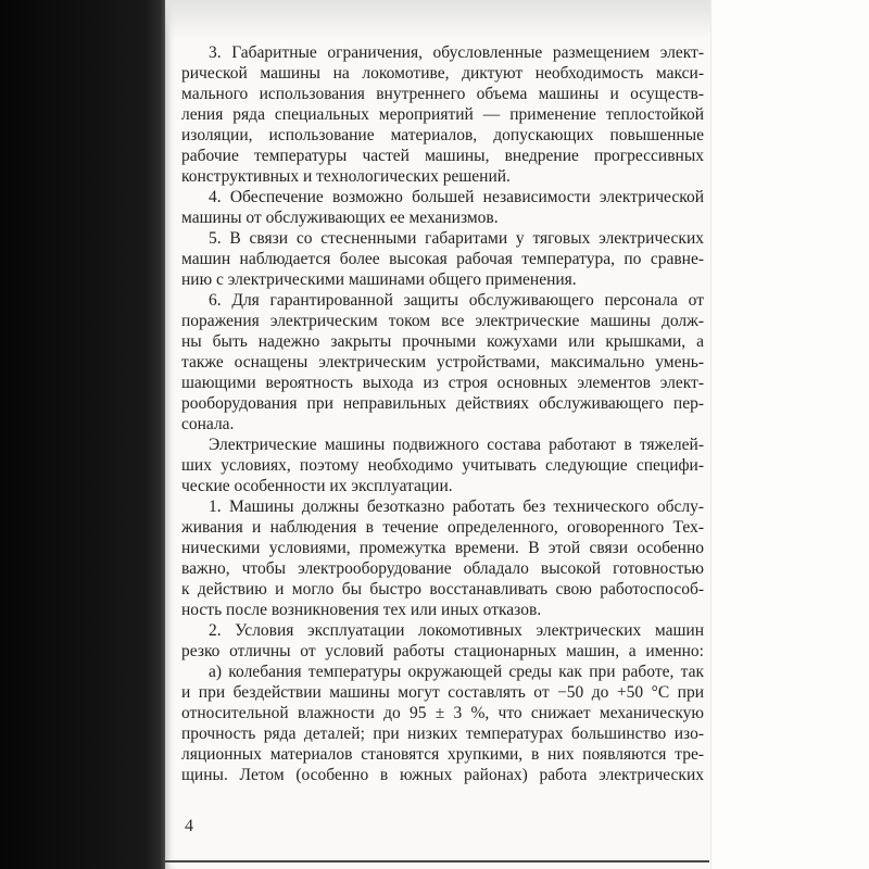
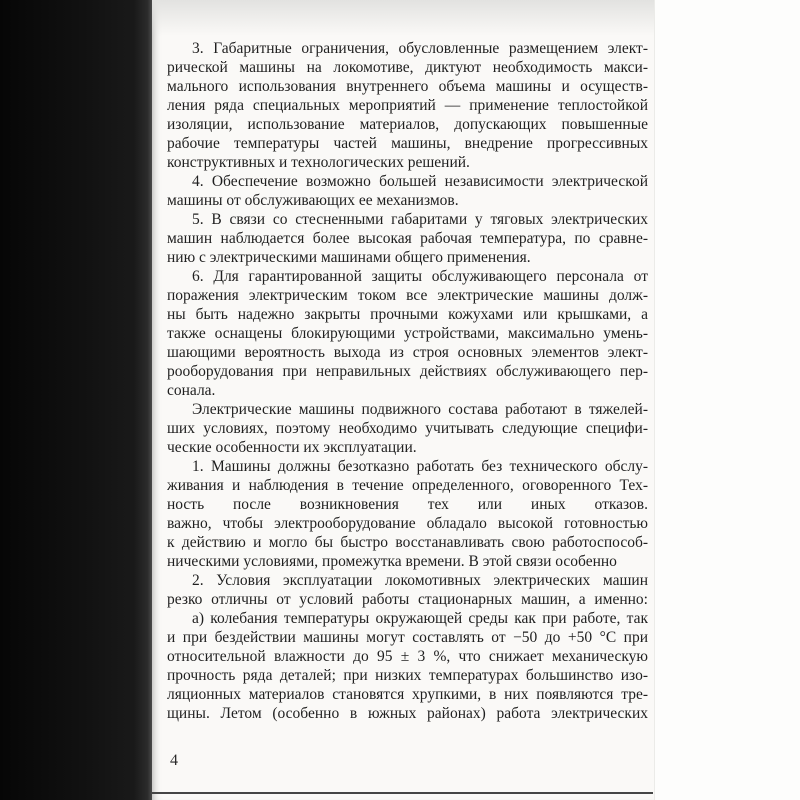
  3. Габаритные ограничения, обусловленные размещением элект-
  рической машины на локомотиве, диктуют необходимость макси-
  мального использования внутреннего объема машины и осуществ-
  ления ряда специальных мероприятий — применение теплостойкой
  изоляции, использование материалов, допускающих повышенные
  рабочие температуры частей машины, внедрение прогрессивных
  конструктивных и технологических решений.
  4. Обеспечение возможно большей независимости электрической
  машины от обслуживающих ее механизмов.
  5. В связи со стесненными габаритами у тяговых электрических
  машин наблюдается более высокая рабочая температура, по сравне-
  нию с электрическими машинами общего применения.
  6. Для гарантированной защиты обслуживающего персонала от
  поражения электрическим током все электрические машины долж-
  ны быть надежно закрыты прочными кожухами или крышками, а
- также оснащены электрическим устройствами, максимально умень-
+ также оснащены блокирующими устройствами, максимально умень-
  шающими вероятность выхода из строя основных элементов элект-
  рооборудования при неправильных действиях обслуживающего пер-
  сонала.
  Электрические машины подвижного состава работают в тяжелей-
  ших условиях, поэтому необходимо учитывать следующие специфи-
  ческие особенности их эксплуатации.
  1. Машины должны безотказно работать без технического обслу-
  живания и наблюдения в течение определенного, оговоренного Тех-
- ническими условиями, промежутка времени. В этой связи особенно
+ ность после возникновения тех или иных отказов.
  важно, чтобы электрооборудование обладало высокой готовностью
  к действию и могло бы быстро восстанавливать свою работоспособ-
- ность после возникновения тех или иных отказов.
+ ническими условиями, промежутка времени. В этой связи особенно
  2. Условия эксплуатации локомотивных электрических машин
  резко отличны от условий работы стационарных машин, а именно:
  а) колебания температуры окружающей среды как при работе, так
  и при бездействии машины могут составлять от −50 до +50 °С при
  относительной влажности до 95 ± 3 %, что снижает механическую
  прочность ряда деталей; при низких температурах большинство изо-
  ляционных материалов становятся хрупкими, в них появляются тре-
  щины. Летом (особенно в южных районах) работа электрических
  4
